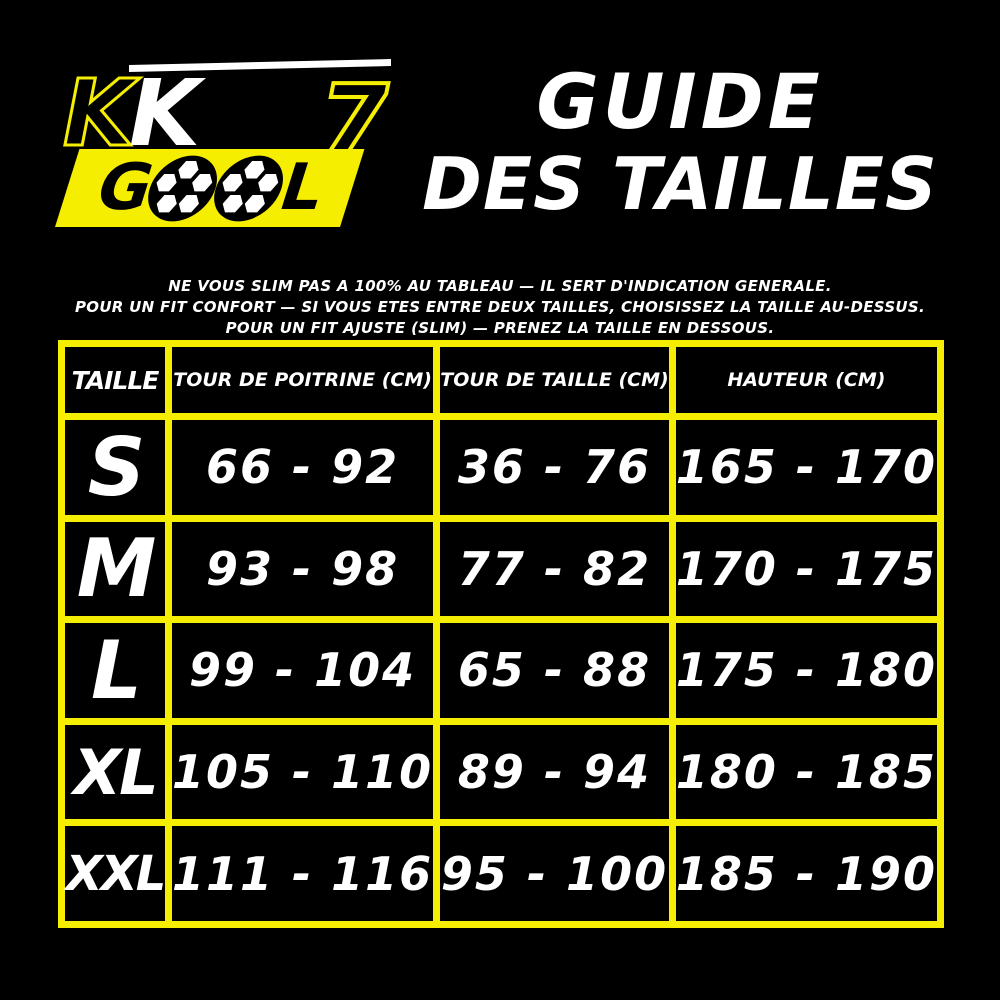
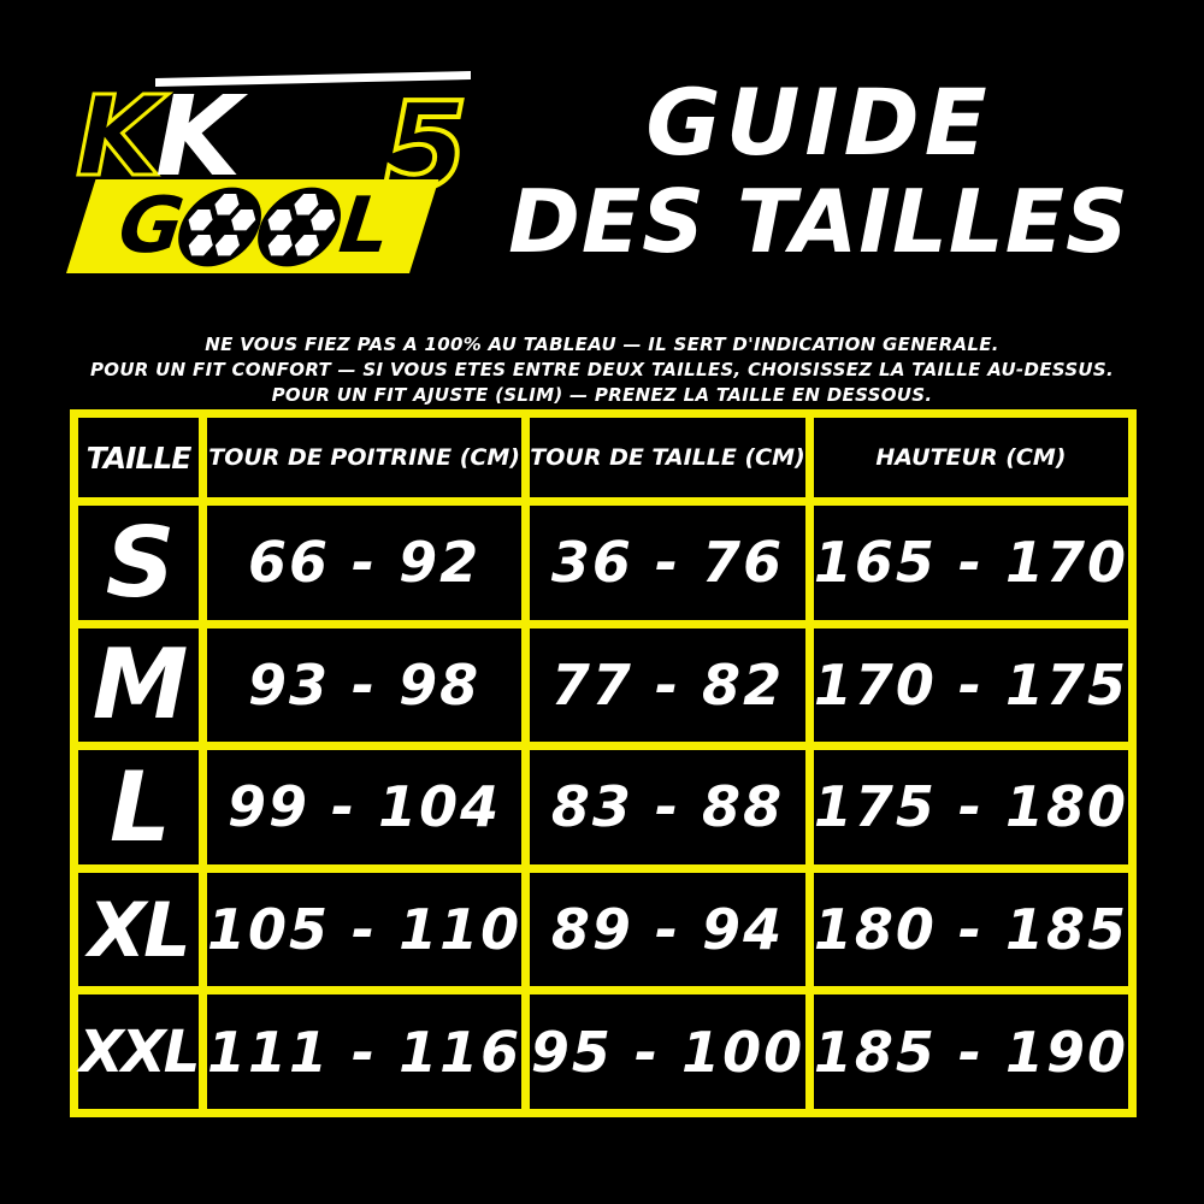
  K
  K
- 7
+ 5
  GUIDE
  DES TAILLES
- NE VOUS SLIM PAS A 100% AU TABLEAU — IL SERT D'INDICATION GENERALE.
+ NE VOUS FIEZ PAS A 100% AU TABLEAU — IL SERT D'INDICATION GENERALE.
  POUR UN FIT CONFORT — SI VOUS ETES ENTRE DEUX TAILLES, CHOISISSEZ LA TAILLE AU-DESSUS.
  POUR UN FIT AJUSTE (SLIM) — PRENEZ LA TAILLE EN DESSOUS.
  TAILLE
  TOUR DE POITRINE (CM)
  TOUR DE TAILLE (CM)
  HAUTEUR (CM)
  S
  66 - 92
  36 - 76
  165 - 170
  M
  93 - 98
  77 - 82
  170 - 175
  L
  99 - 104
- 65 - 88
+ 83 - 88
  175 - 180
  XL
  105 - 110
  89 - 94
  180 - 185
  XXL
  111 - 116
  95 - 100
  185 - 190
